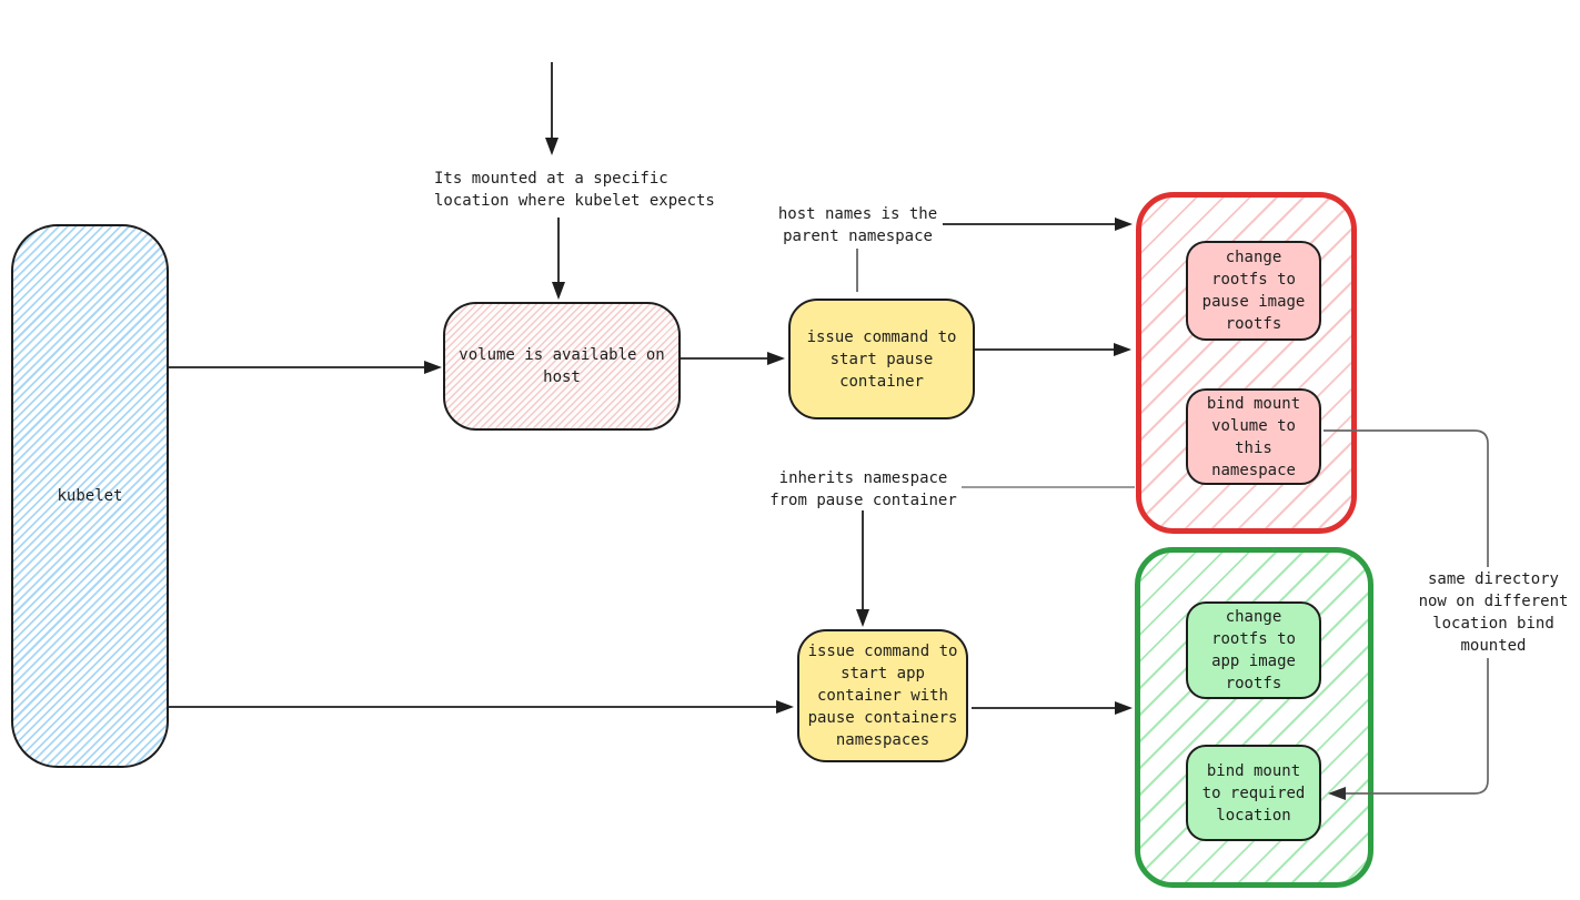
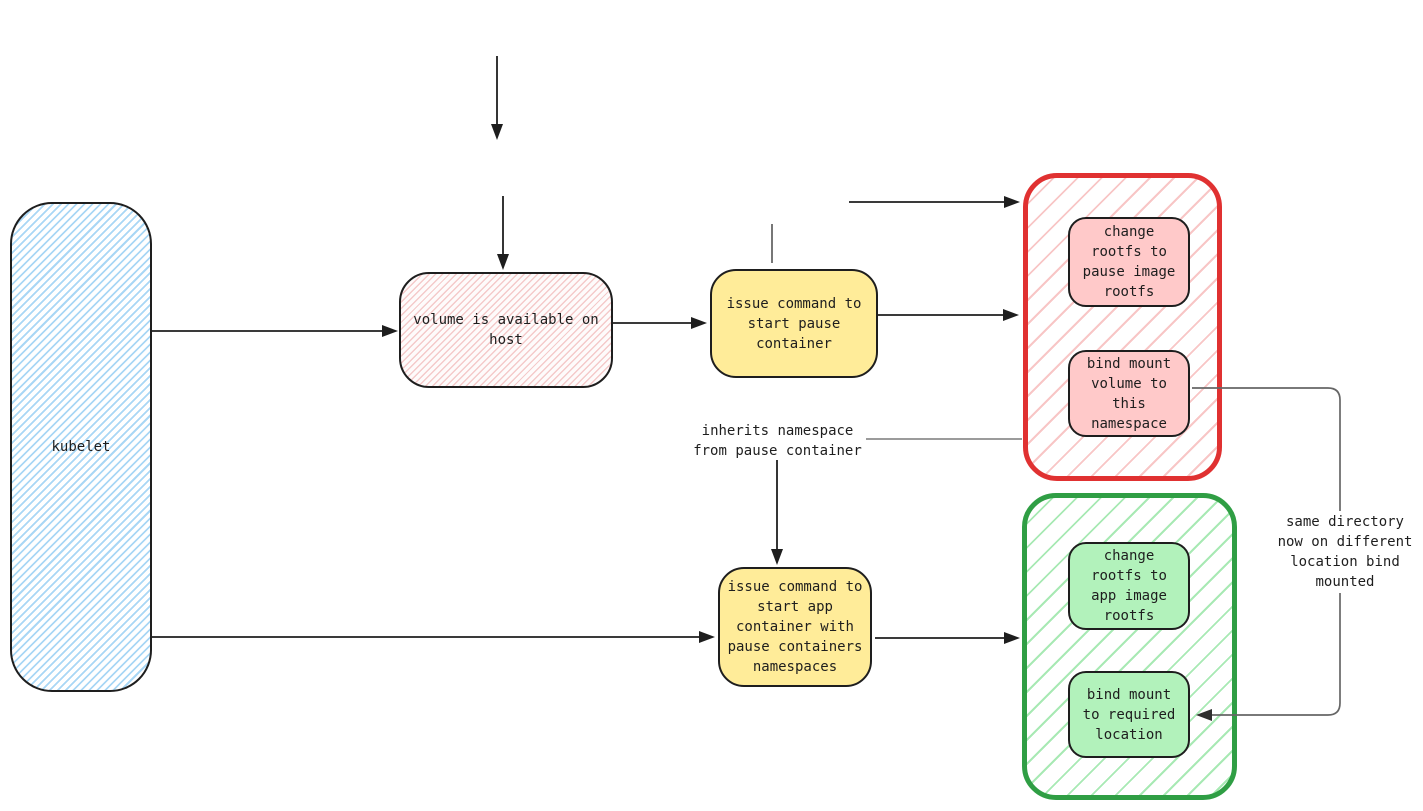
  kubelet
  volume is available on
  host
  issue command to
  start pause
  container
  issue command to
  start app
  container with
  pause containers
  namespaces
  change
  rootfs to
  pause image
  rootfs
  bind mount
  volume to
  this
  namespace
  change
  rootfs to
  app image
  rootfs
  bind mount
  to required
  location
- Its mounted at a specific
- location where kubelet expects
- host names is the
- parent namespace
  inherits namespace
  from pause container
  same directory
  now on different
  location bind
  mounted
